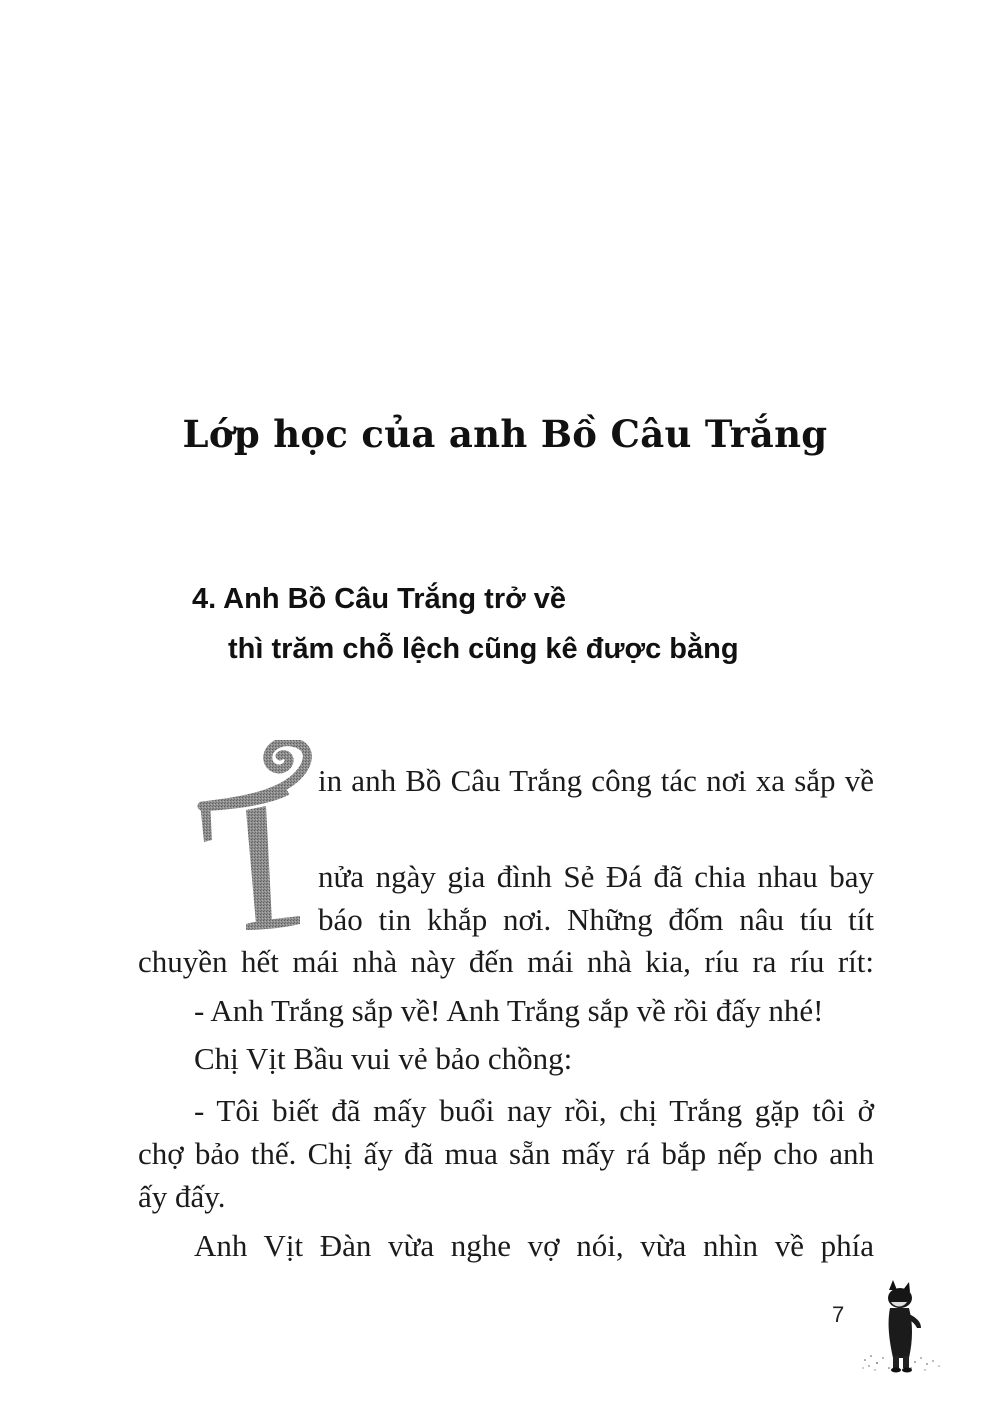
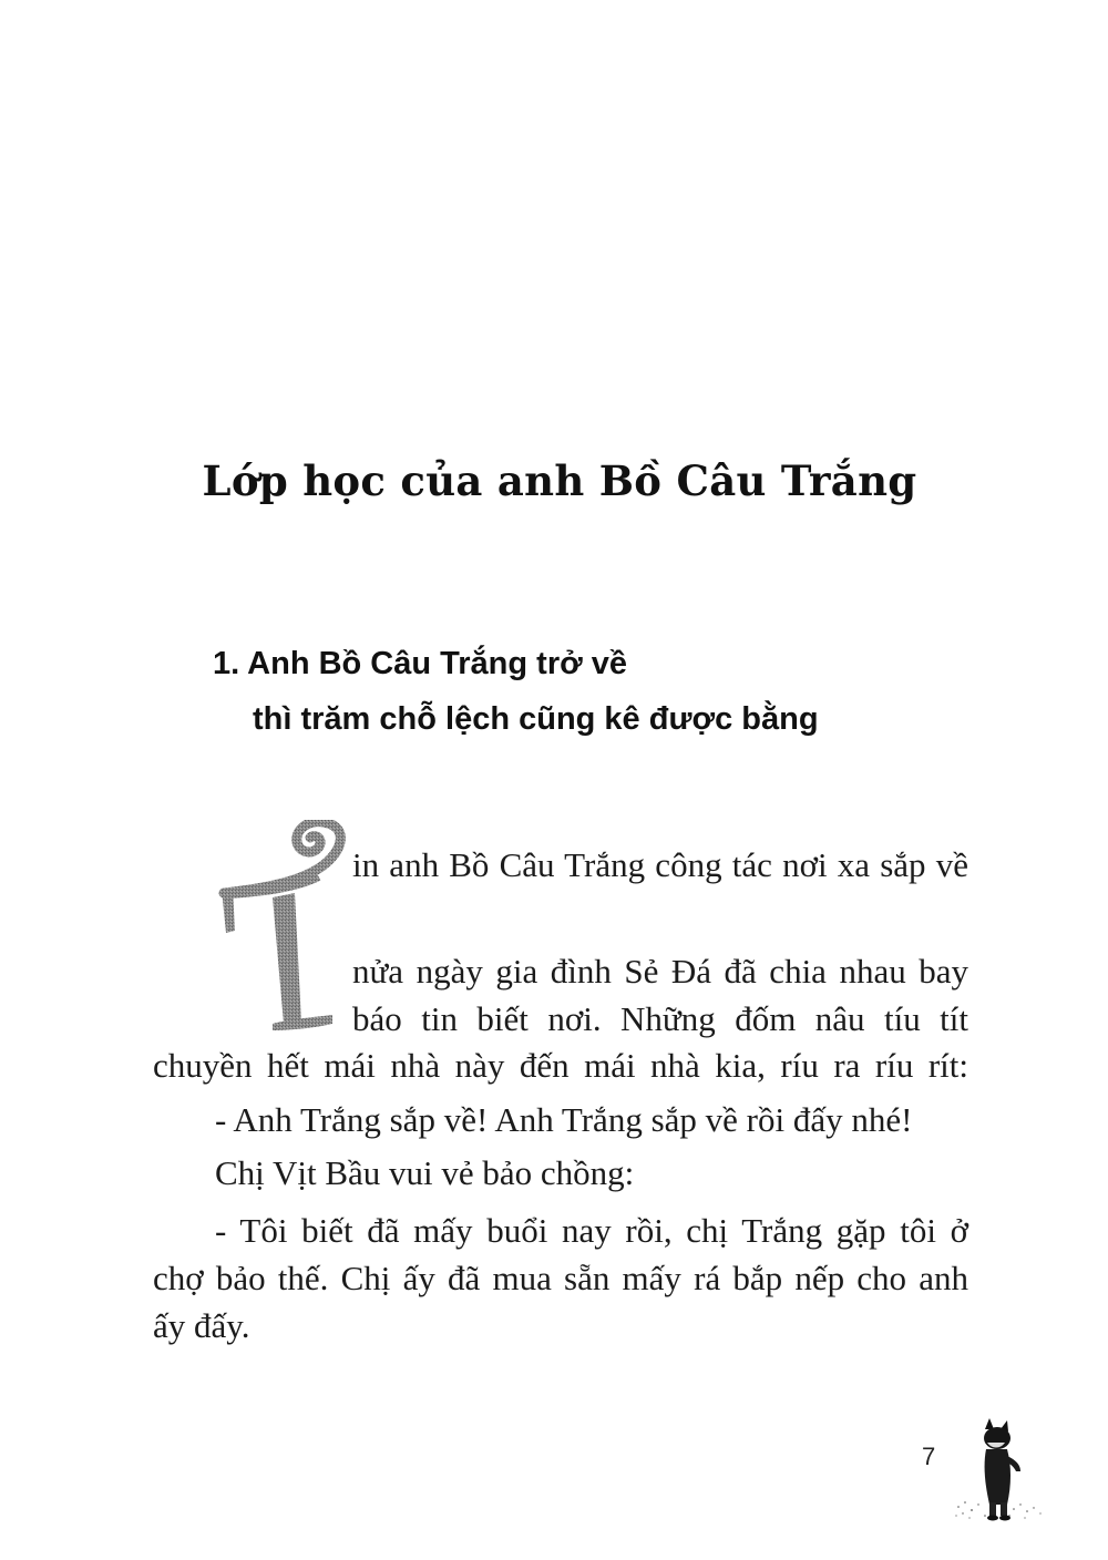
  Lớp học của anh Bồ Câu Trắng
- 4. Anh Bồ Câu Trắng trở về
+ 1. Anh Bồ Câu Trắng trở về
  thì trăm chỗ lệch cũng kê được bằng
  in anh Bồ Câu Trắng công tác nơi xa sắp về
  nửa ngày gia đình Sẻ Đá đã chia nhau bay
- báo tin khắp nơi. Những đốm nâu tíu tít
+ báo tin biết nơi. Những đốm nâu tíu tít
  chuyền hết mái nhà này đến mái nhà kia, ríu ra ríu rít:
  - Anh Trắng sắp về! Anh Trắng sắp về rồi đấy nhé!
  Chị Vịt Bầu vui vẻ bảo chồng:
  - Tôi biết đã mấy buổi nay rồi, chị Trắng gặp tôi ở
  chợ bảo thế. Chị ấy đã mua sẵn mấy rá bắp nếp cho anh
  ấy đấy.
- Anh Vịt Đàn vừa nghe vợ nói, vừa nhìn về phía
  7
